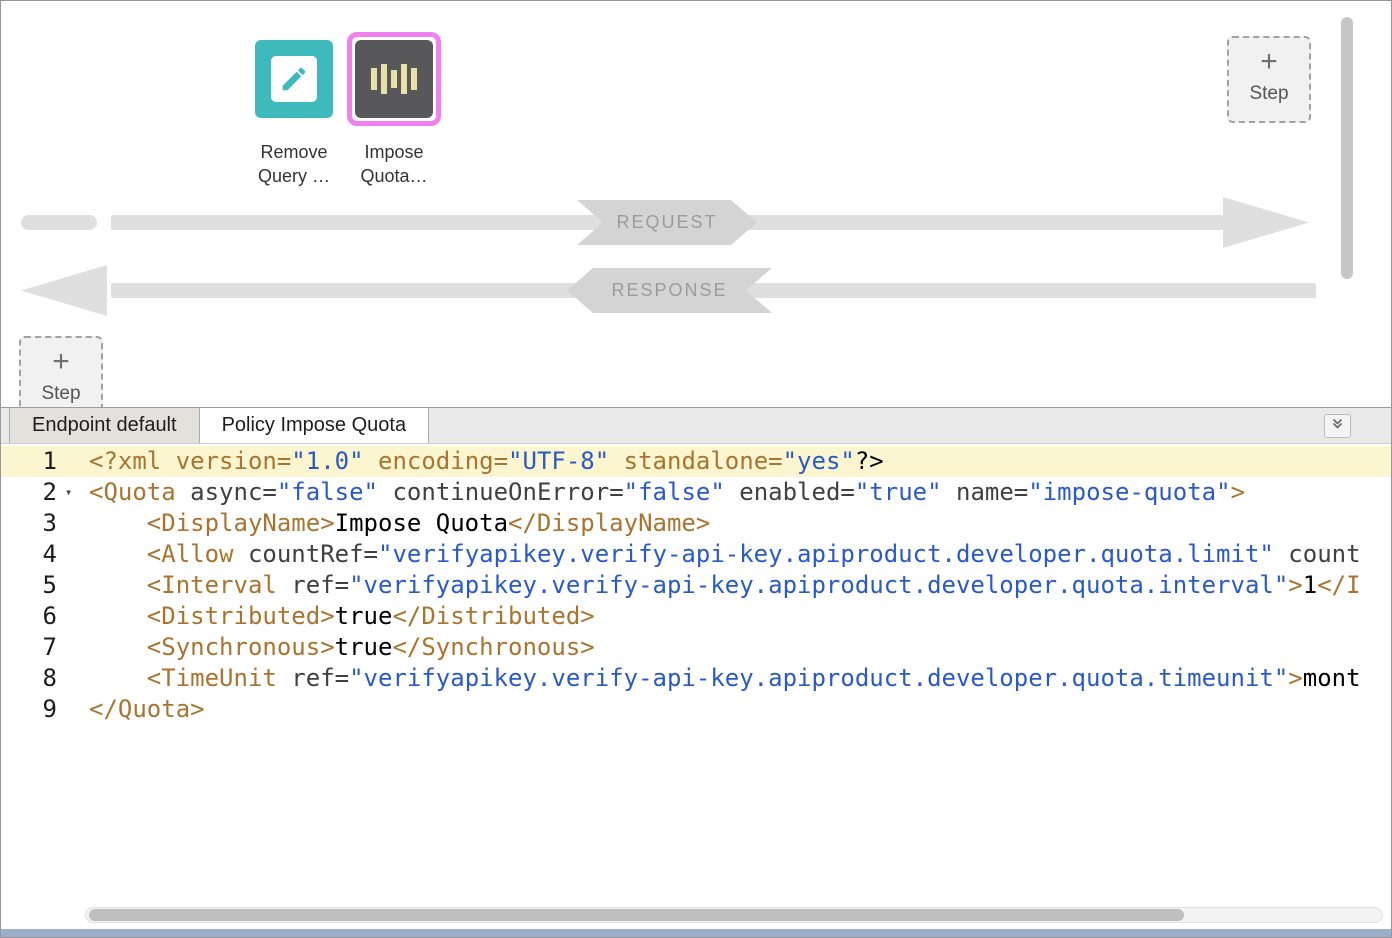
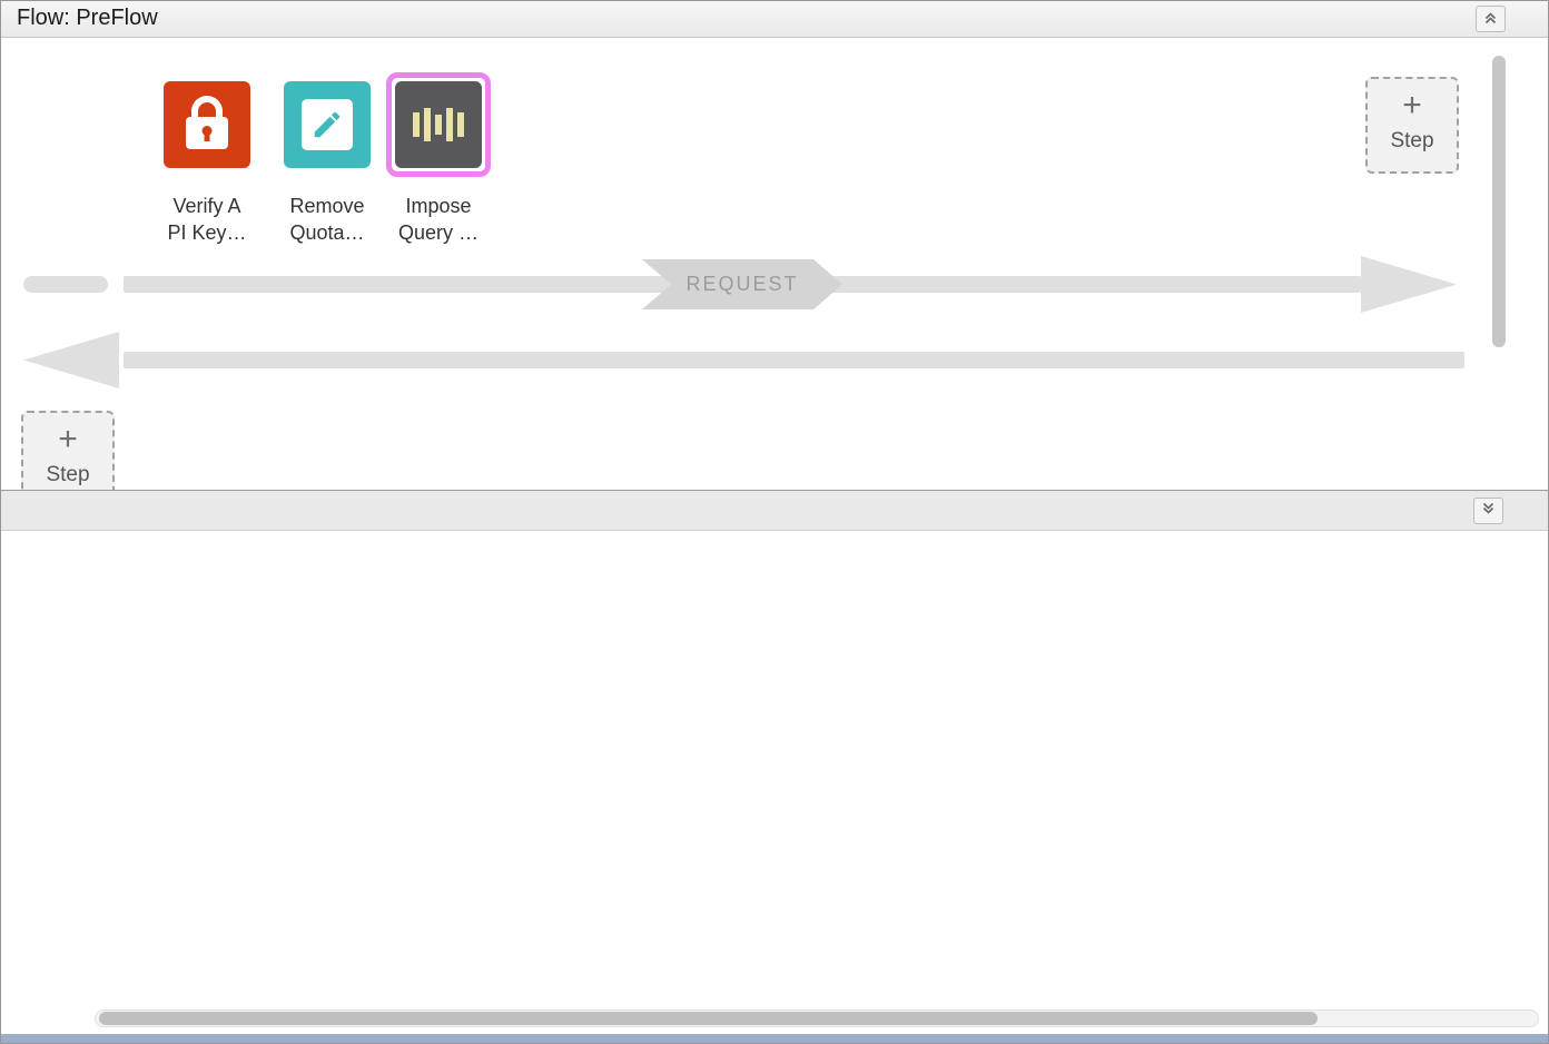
+ Flow: PreFlow
+ Verify A
+ PI Key…
  Remove
- Query …
+ Quota…
  Impose
- Quota…
+ Query …
  +
  Step
  +
  Step
  REQUEST
- RESPONSE
- Endpoint default
- Policy Impose Quota
- 1
- <?xml version="1.0" encoding="UTF-8" standalone="yes"?>
- 2
- ▾
- <Quota async="false" continueOnError="false" enabled="true" name="impose-quota">
- 3
- <DisplayName>Impose Quota</DisplayName>
- 4
- <Allow countRef="verifyapikey.verify-api-key.apiproduct.developer.quota.limit" count
- 5
- <Interval ref="verifyapikey.verify-api-key.apiproduct.developer.quota.interval">1</I
- 6
- <Distributed>true</Distributed>
- 7
- <Synchronous>true</Synchronous>
- 8
- <TimeUnit ref="verifyapikey.verify-api-key.apiproduct.developer.quota.timeunit">mont
- 9
- </Quota>
